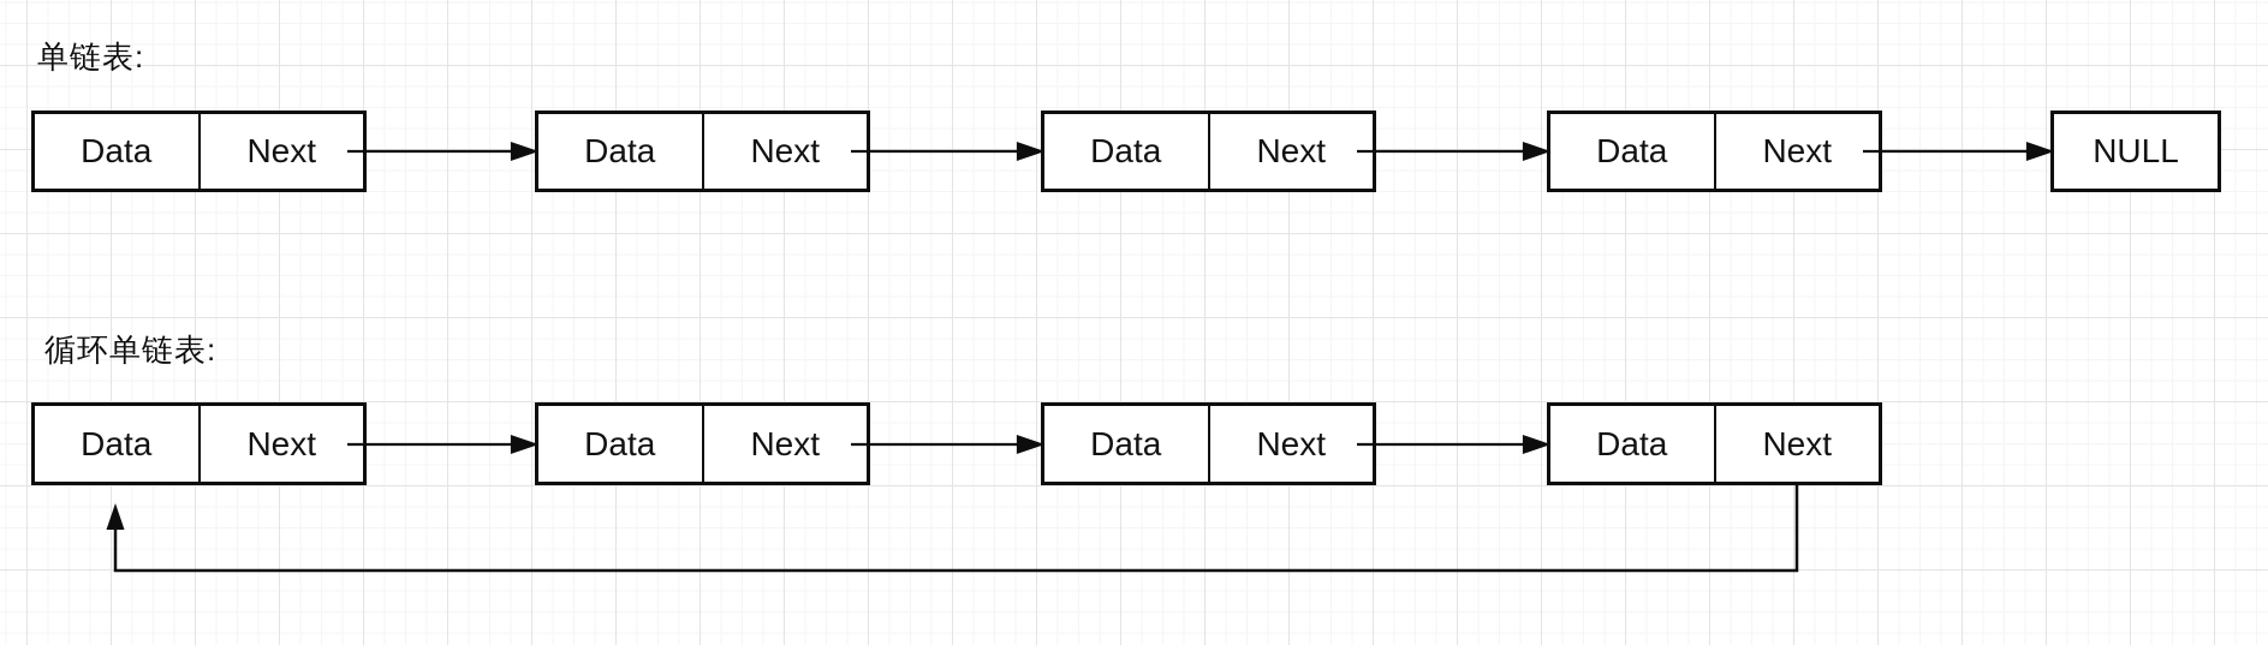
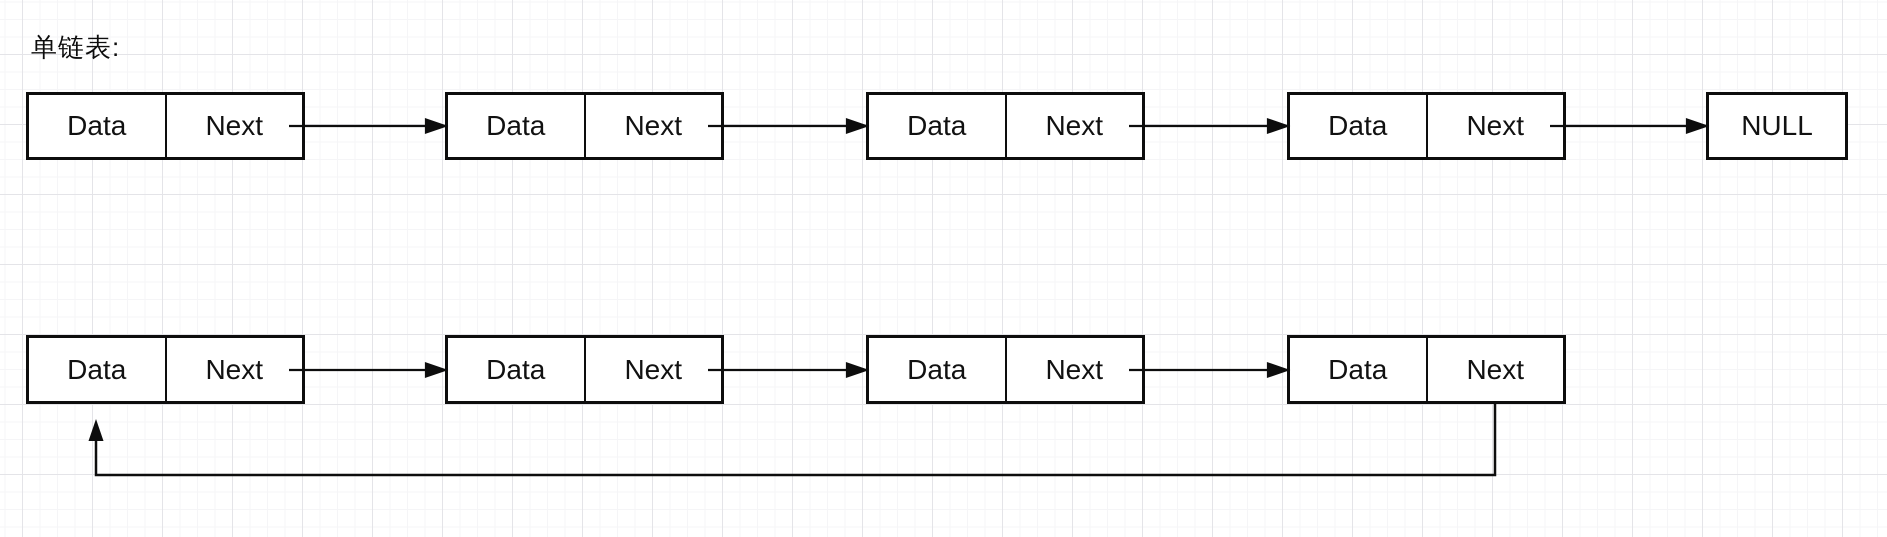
  单链表:
  Data
  Next
  Data
  Next
  Data
  Next
  Data
  Next
  NULL
- 循环单链表:
  Data
  Next
  Data
  Next
  Data
  Next
  Data
  Next
